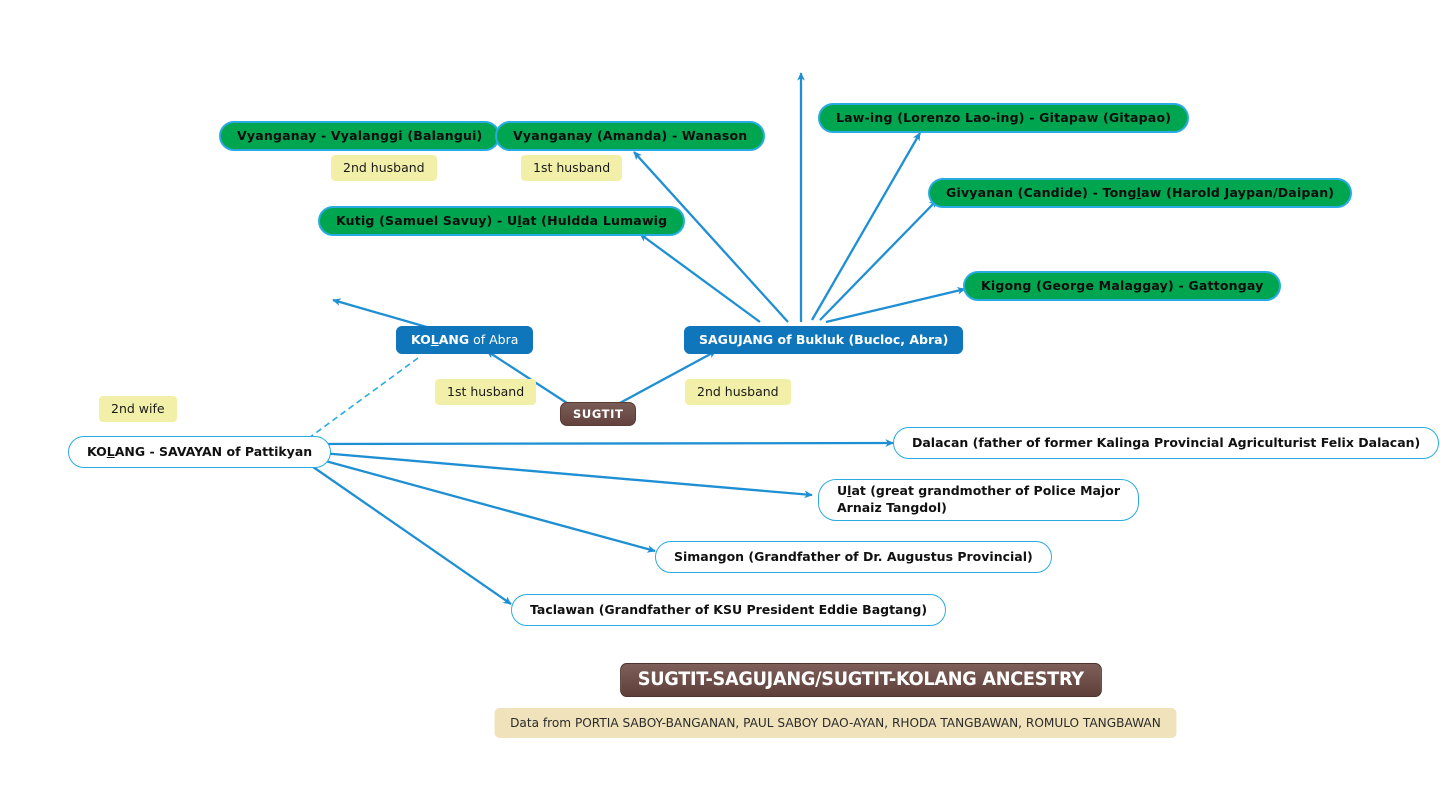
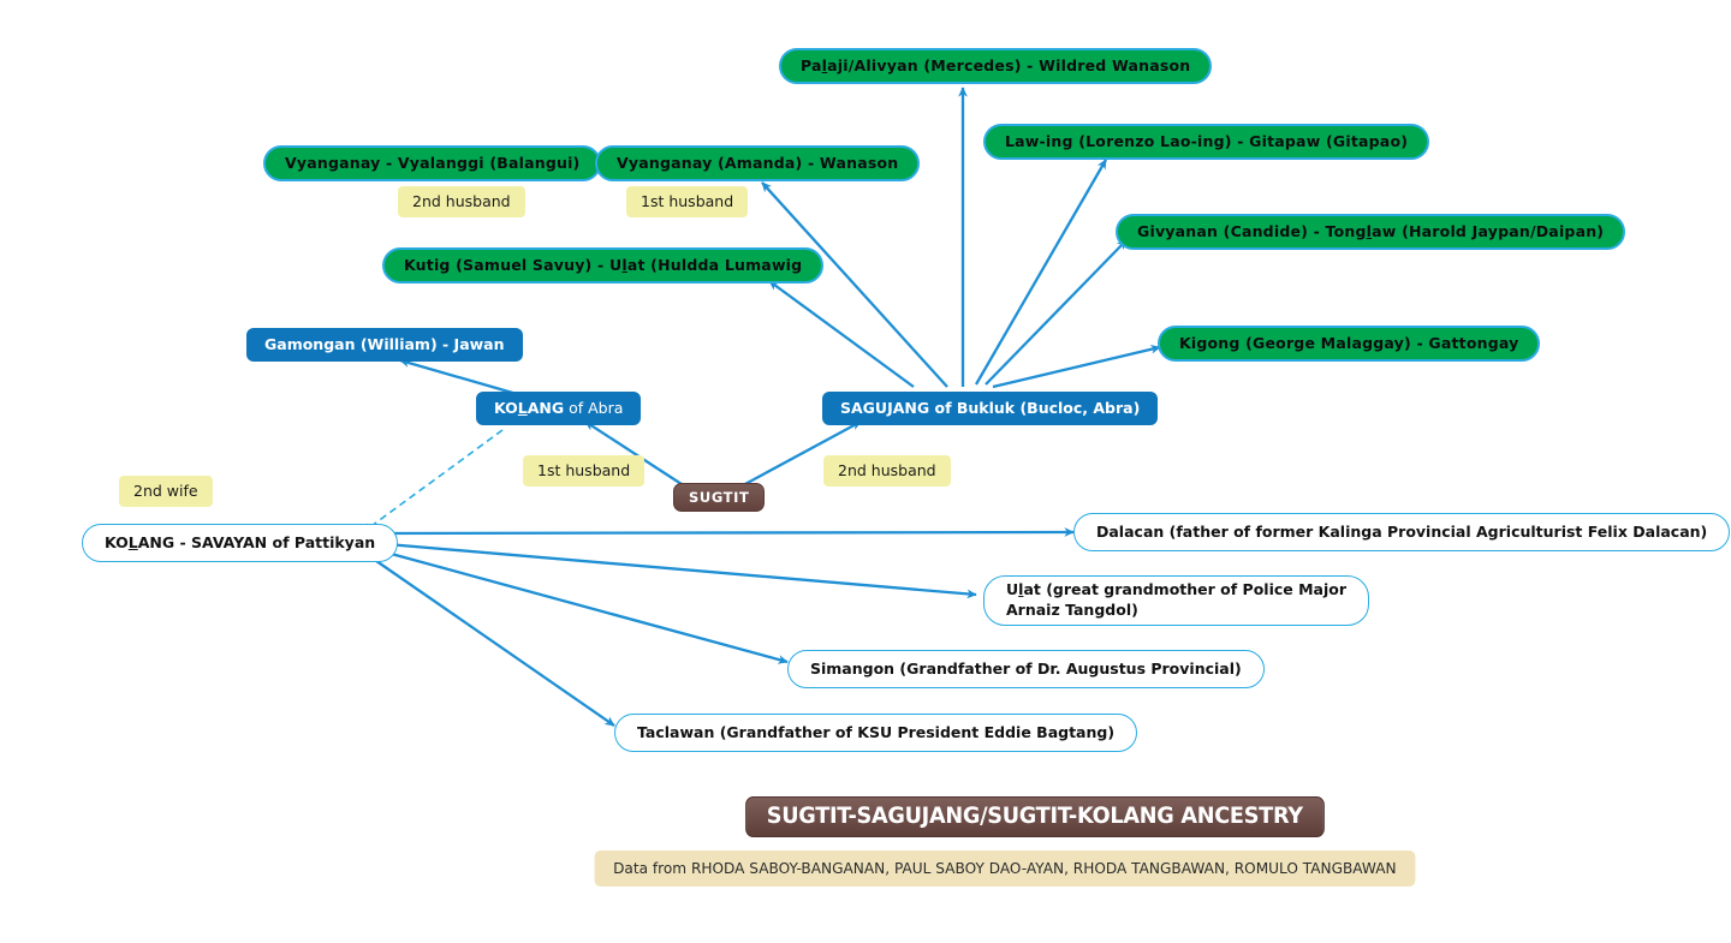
+ Palaji/Alivyan (Mercedes) - Wildred Wanason
  Law-ing (Lorenzo Lao-ing) - Gitapaw (Gitapao)
  Vyanganay - Vyalanggi (Balangui)
  Vyanganay (Amanda) - Wanason
  Givyanan (Candide) - Tonglaw (Harold Jaypan/Daipan)
  Kutig (Samuel Savuy) - Ulat (Huldda Lumawig
  Kigong (George Malaggay) - Gattongay
+ Gamongan (William) - Jawan
  KOLANG of Abra
  SAGUJANG of Bukluk (Bucloc, Abra)
  SUGTIT
  KOLANG - SAVAYAN of Pattikyan
  Dalacan (father of former Kalinga Provincial Agriculturist Felix Dalacan)
  Ulat (great grandmother of Police Major
  Arnaiz Tangdol)
  Simangon (Grandfather of Dr. Augustus Provincial)
  Taclawan (Grandfather of KSU President Eddie Bagtang)
  2nd husband
  1st husband
  1st husband
  2nd husband
  2nd wife
  SUGTIT-SAGUJANG/SUGTIT-KOLANG ANCESTRY
- Data from PORTIA SABOY-BANGANAN, PAUL SABOY DAO-AYAN, RHODA TANGBAWAN, ROMULO TANGBAWAN
+ Data from RHODA SABOY-BANGANAN, PAUL SABOY DAO-AYAN, RHODA TANGBAWAN, ROMULO TANGBAWAN
